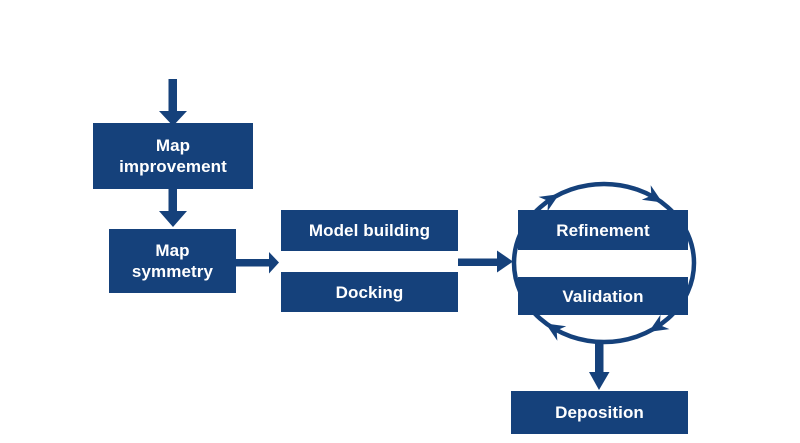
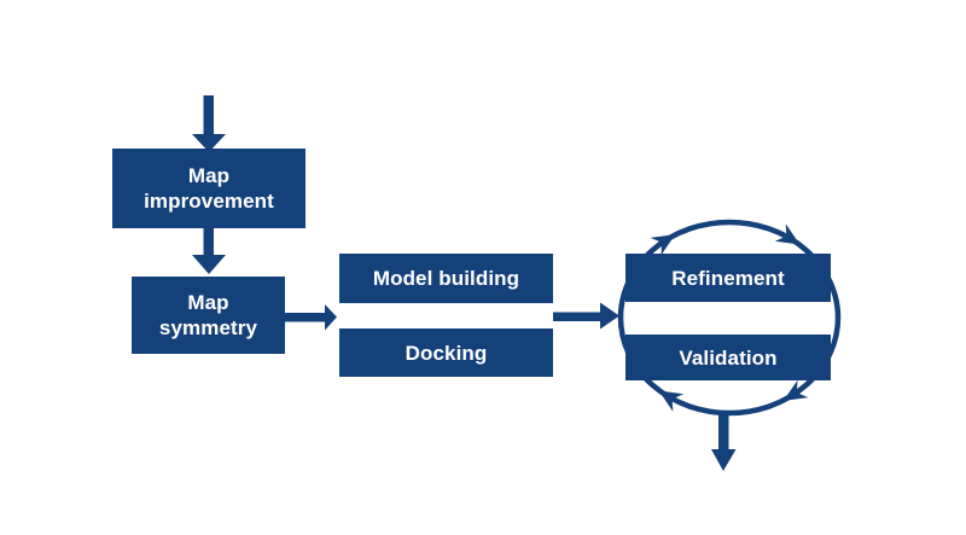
  Map
  improvement
  Map
  symmetry
  Model building
  Docking
  Refinement
  Validation
- Deposition
